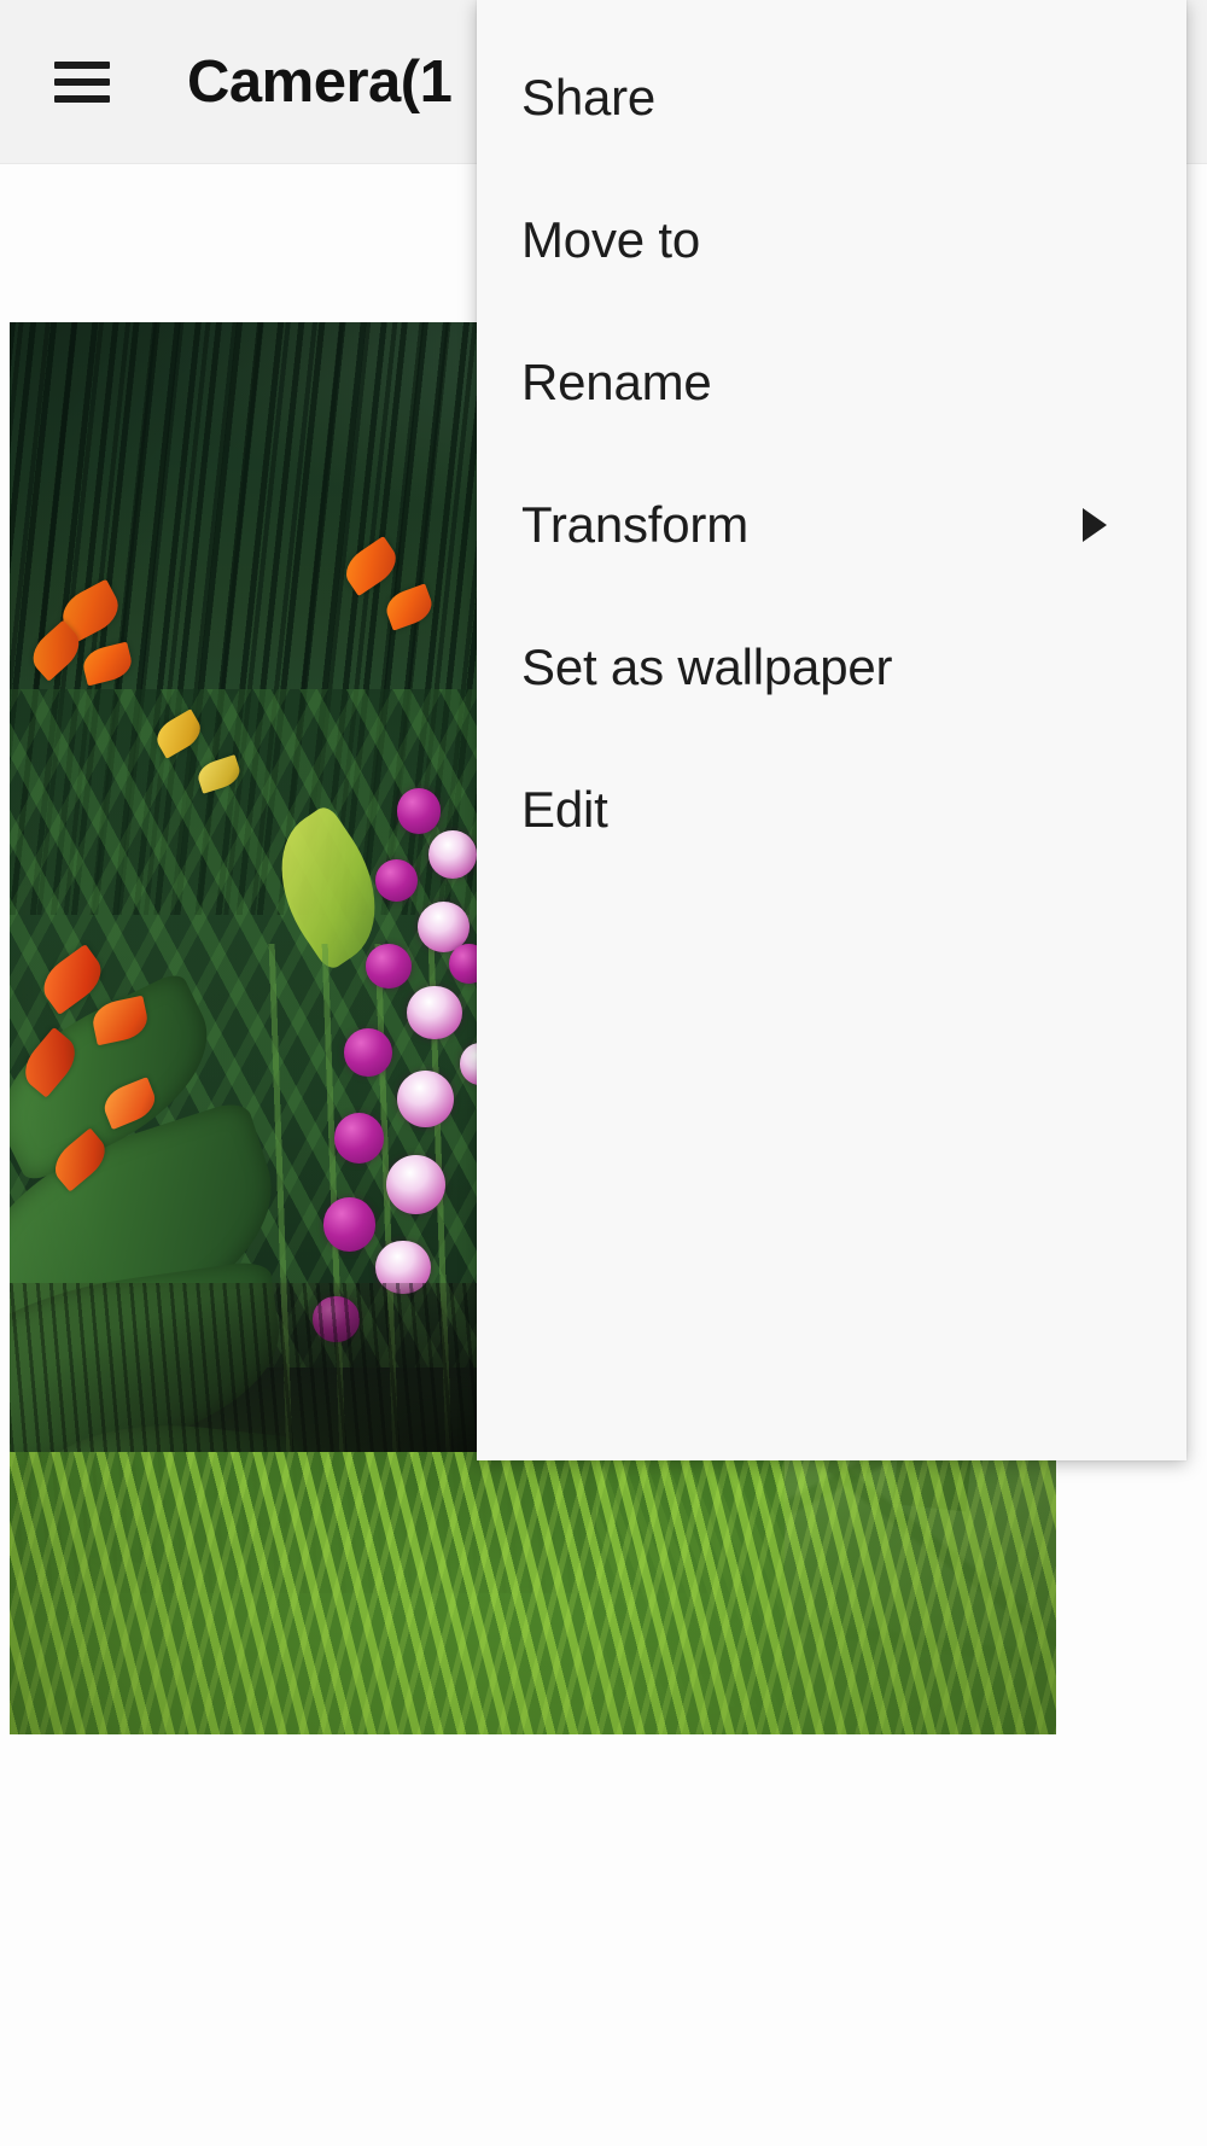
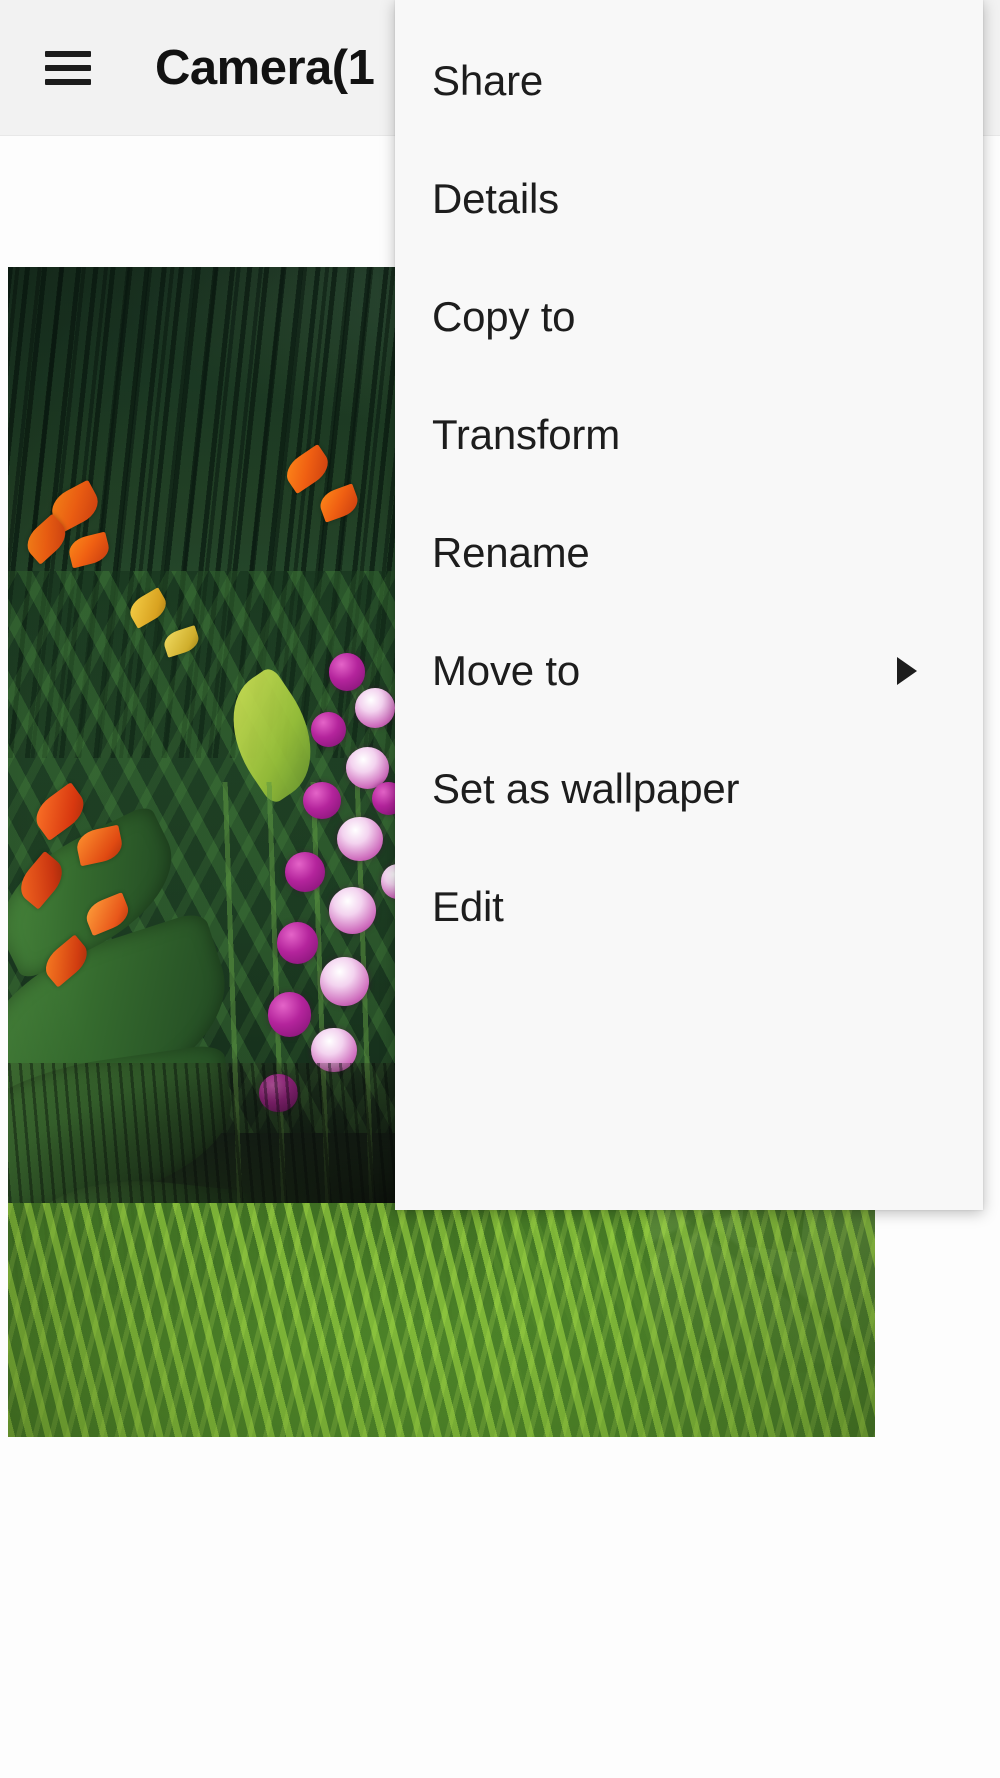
  Camera(1
  Share
+ Details
+ Copy to
- Move to
+ Transform
  Rename
- Transform
+ Move to
  Set as wallpaper
  Edit
